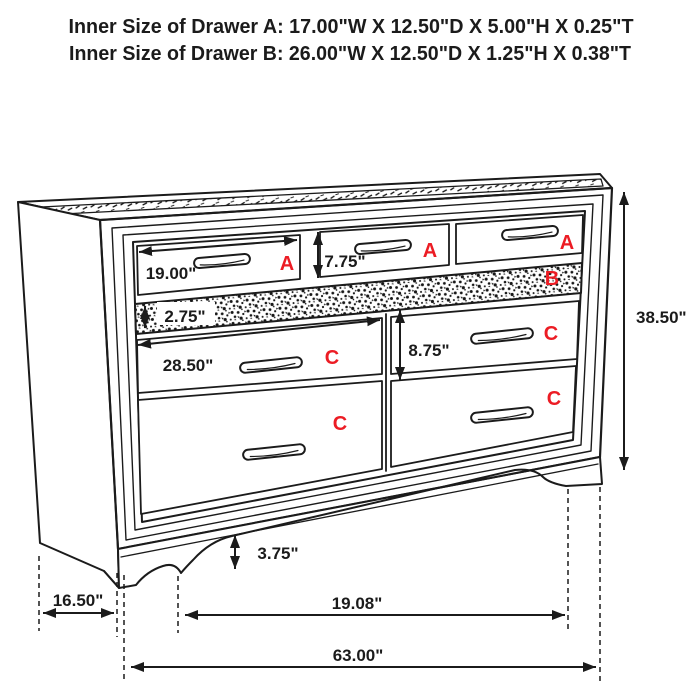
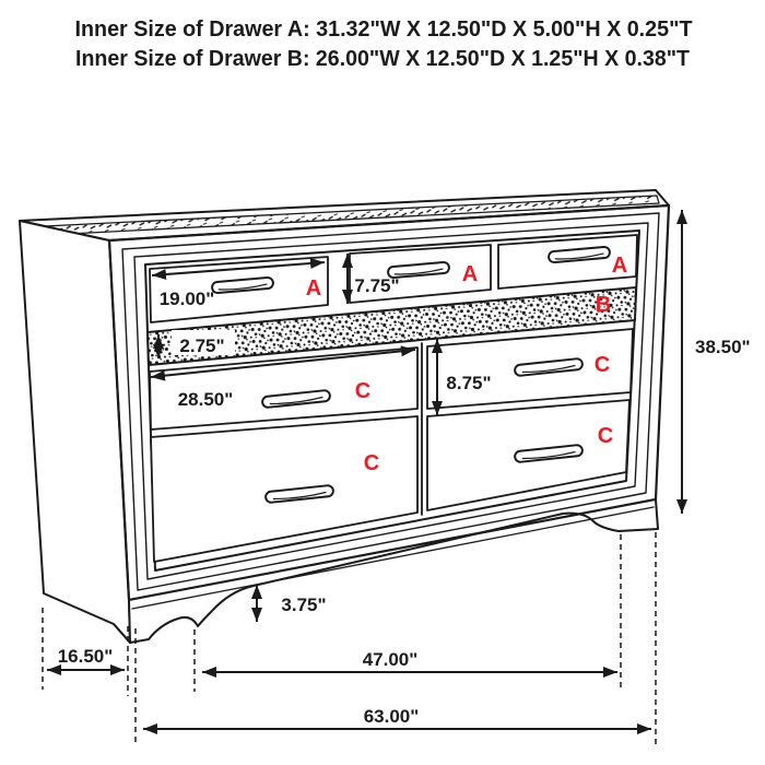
- Inner Size of Drawer A: 17.00"W X 12.50"D X 5.00"H X 0.25"T
+ Inner Size of Drawer A: 31.32"W X 12.50"D X 5.00"H X 0.25"T
  Inner Size of Drawer B: 26.00"W X 12.50"D X 1.25"H X 0.38"T
  A
  A
  A
  B
  C
  C
  C
  C
  19.00"
  7.75"
  2.75"
  28.50"
  8.75"
  38.50"
  3.75"
  16.50"
- 19.08"
+ 47.00"
  63.00"
